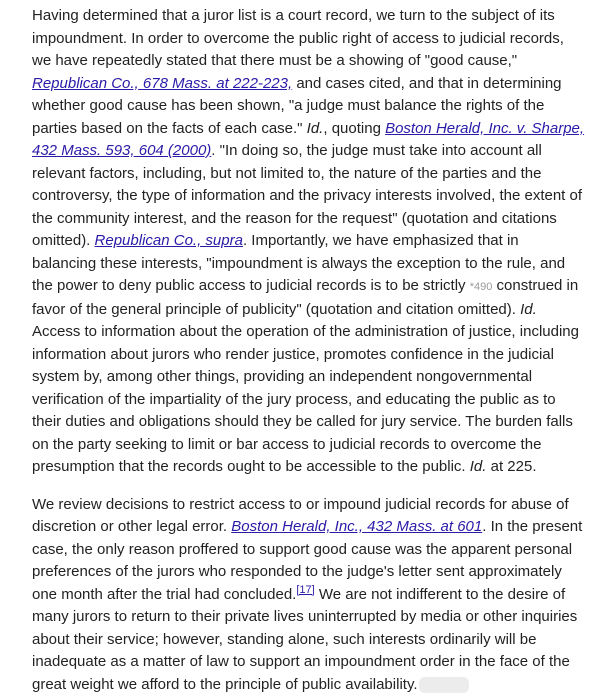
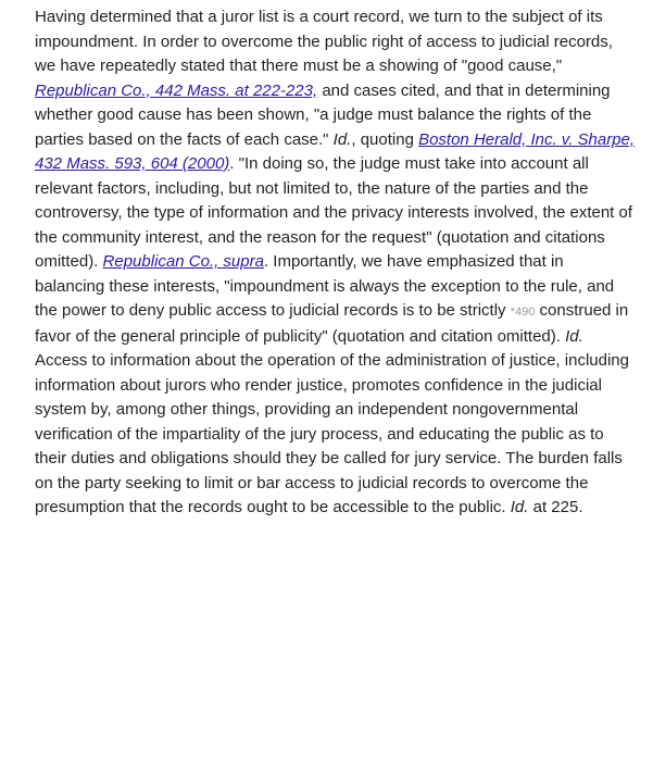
- Having determined that a juror list is a court record, we turn to the subject of its impoundment. In order to overcome the public right of access to judicial records, we have repeatedly stated that there must be a showing of "good cause," Republican Co., 678 Mass. at 222-223, and cases cited, and that in determining whether good cause has been shown, "a judge must balance the rights of the parties based on the facts of each case." Id., quoting Boston Herald, Inc. v. Sharpe, 432 Mass. 593, 604 (2000). "In doing so, the judge must take into account all relevant factors, including, but not limited to, the nature of the parties and the controversy, the type of information and the privacy interests involved, the extent of the community interest, and the reason for the request" (quotation and citations omitted). Republican Co., supra. Importantly, we have emphasized that in balancing these interests, "impoundment is always the exception to the rule, and the power to deny public access to judicial records is to be strictly *490 construed in favor of the general principle of publicity" (quotation and citation omitted). Id. Access to information about the operation of the administration of justice, including information about jurors who render justice, promotes confidence in the judicial system by, among other things, providing an independent nongovernmental verification of the impartiality of the jury process, and educating the public as to their duties and obligations should they be called for jury service. The burden falls on the party seeking to limit or bar access to judicial records to overcome the presumption that the records ought to be accessible to the public. Id. at 225.
+ Having determined that a juror list is a court record, we turn to the subject of its impoundment. In order to overcome the public right of access to judicial records, we have repeatedly stated that there must be a showing of "good cause," Republican Co., 442 Mass. at 222-223, and cases cited, and that in determining whether good cause has been shown, "a judge must balance the rights of the parties based on the facts of each case." Id., quoting Boston Herald, Inc. v. Sharpe, 432 Mass. 593, 604 (2000). "In doing so, the judge must take into account all relevant factors, including, but not limited to, the nature of the parties and the controversy, the type of information and the privacy interests involved, the extent of the community interest, and the reason for the request" (quotation and citations omitted). Republican Co., supra. Importantly, we have emphasized that in balancing these interests, "impoundment is always the exception to the rule, and the power to deny public access to judicial records is to be strictly *490 construed in favor of the general principle of publicity" (quotation and citation omitted). Id. Access to information about the operation of the administration of justice, including information about jurors who render justice, promotes confidence in the judicial system by, among other things, providing an independent nongovernmental verification of the impartiality of the jury process, and educating the public as to their duties and obligations should they be called for jury service. The burden falls on the party seeking to limit or bar access to judicial records to overcome the presumption that the records ought to be accessible to the public. Id. at 225.
- We review decisions to restrict access to or impound judicial records for abuse of discretion or other legal error. Boston Herald, Inc., 432 Mass. at 601. In the present case, the only reason proffered to support good cause was the apparent personal preferences of the jurors who responded to the judge's letter sent approximately one month after the trial had concluded.[17] We are not indifferent to the desire of many jurors to return to their private lives uninterrupted by media or other inquiries about their service; however, standing alone, such interests ordinarily will be inadequate as a matter of law to support an impoundment order in the face of the great weight we afford to the principle of public availability.
